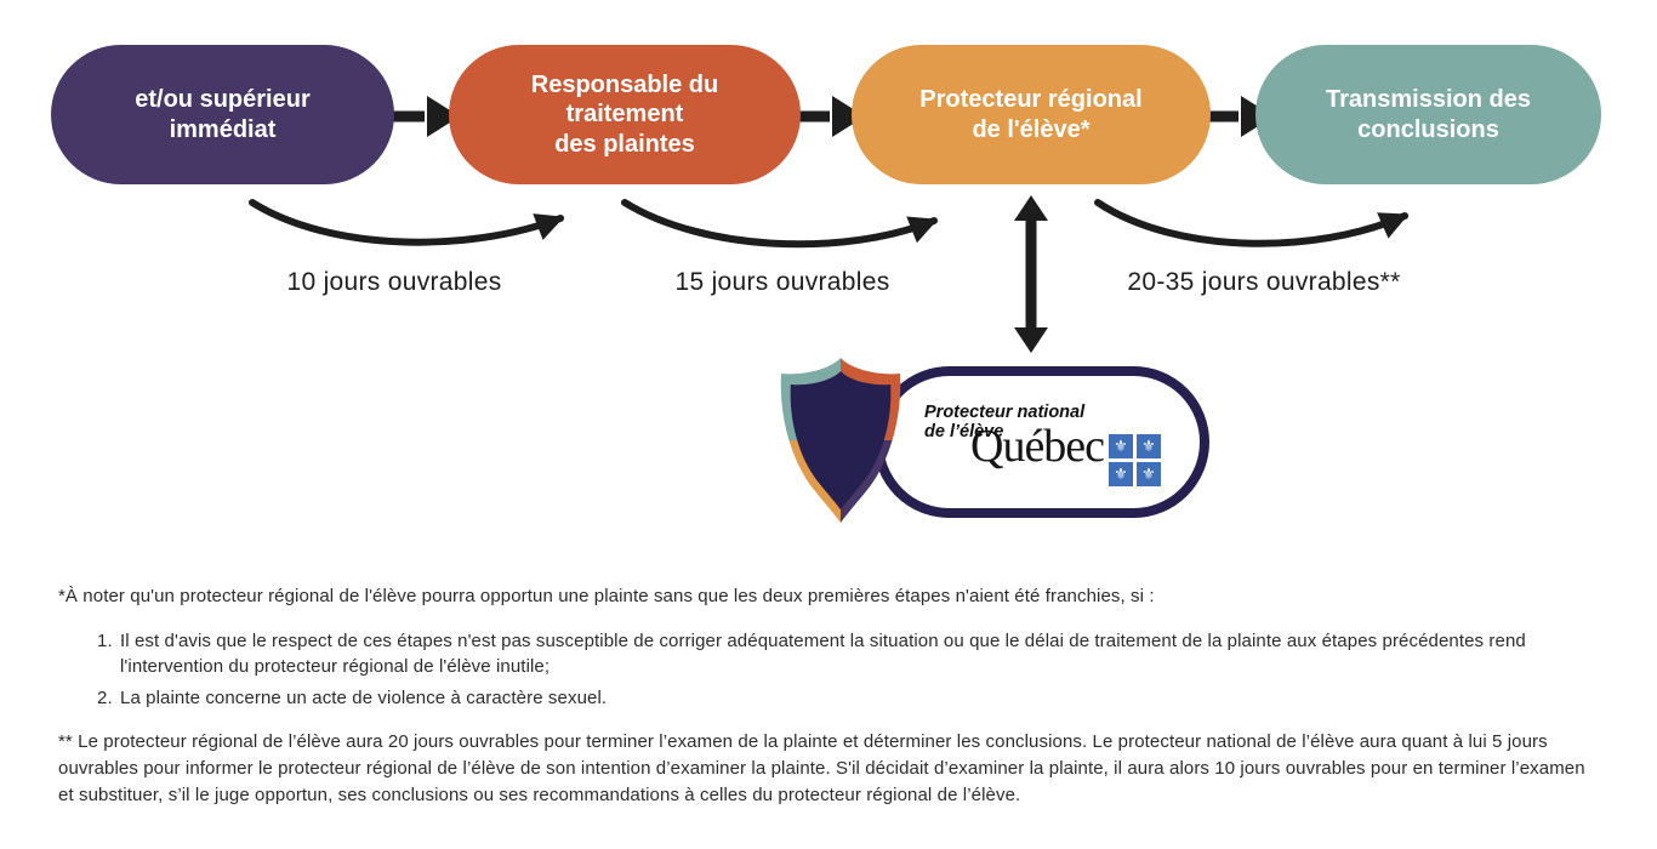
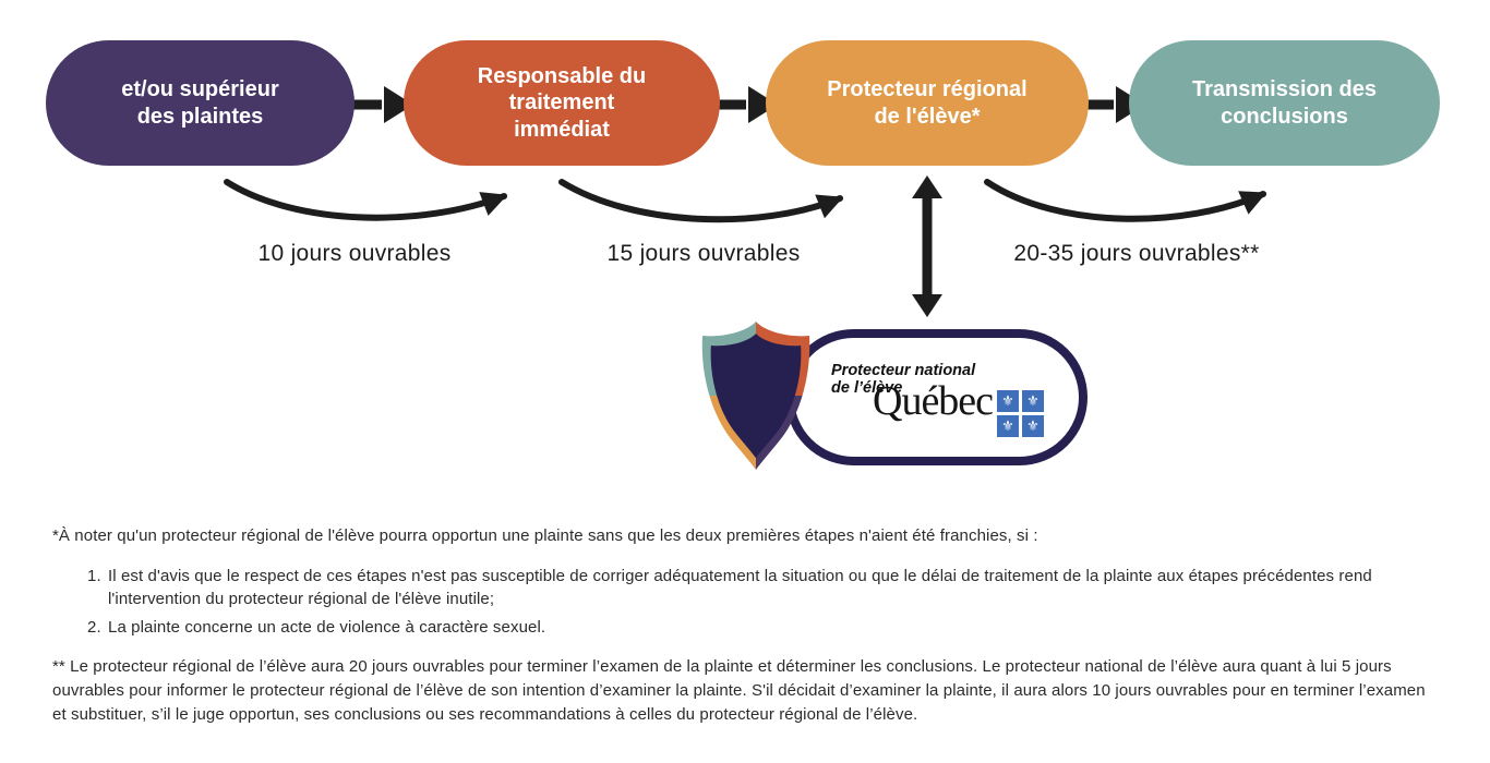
  et/ou supérieur
- immédiat
+ des plaintes
  Responsable du
  traitement
- des plaintes
+ immédiat
  Protecteur régional
  de l'élève*
  Transmission des
  conclusions
  10 jours ouvrables
  15 jours ouvrables
  20-35 jours ouvrables**
  Protecteur national
  de l’élève
  Québec
  ⚜
  ⚜
  ⚜
  ⚜
  *À noter qu'un protecteur régional de l'élève pourra opportun une plainte sans que les deux premières étapes n'aient été franchies, si :
  1.
  Il est d'avis que le respect de ces étapes n'est pas susceptible de corriger adéquatement la situation ou que le délai de traitement de la plainte aux étapes précédentes rend l'intervention du protecteur régional de l'élève inutile;
  2.
  La plainte concerne un acte de violence à caractère sexuel.
  ** Le protecteur régional de l’élève aura 20 jours ouvrables pour terminer l’examen de la plainte et déterminer les conclusions. Le protecteur national de l’élève aura quant à lui 5 jours ouvrables pour informer le protecteur régional de l’élève de son intention d’examiner la plainte. S'il décidait d’examiner la plainte, il aura alors 10 jours ouvrables pour en terminer l’examen et substituer, s’il le juge opportun, ses conclusions ou ses recommandations à celles du protecteur régional de l’élève.
